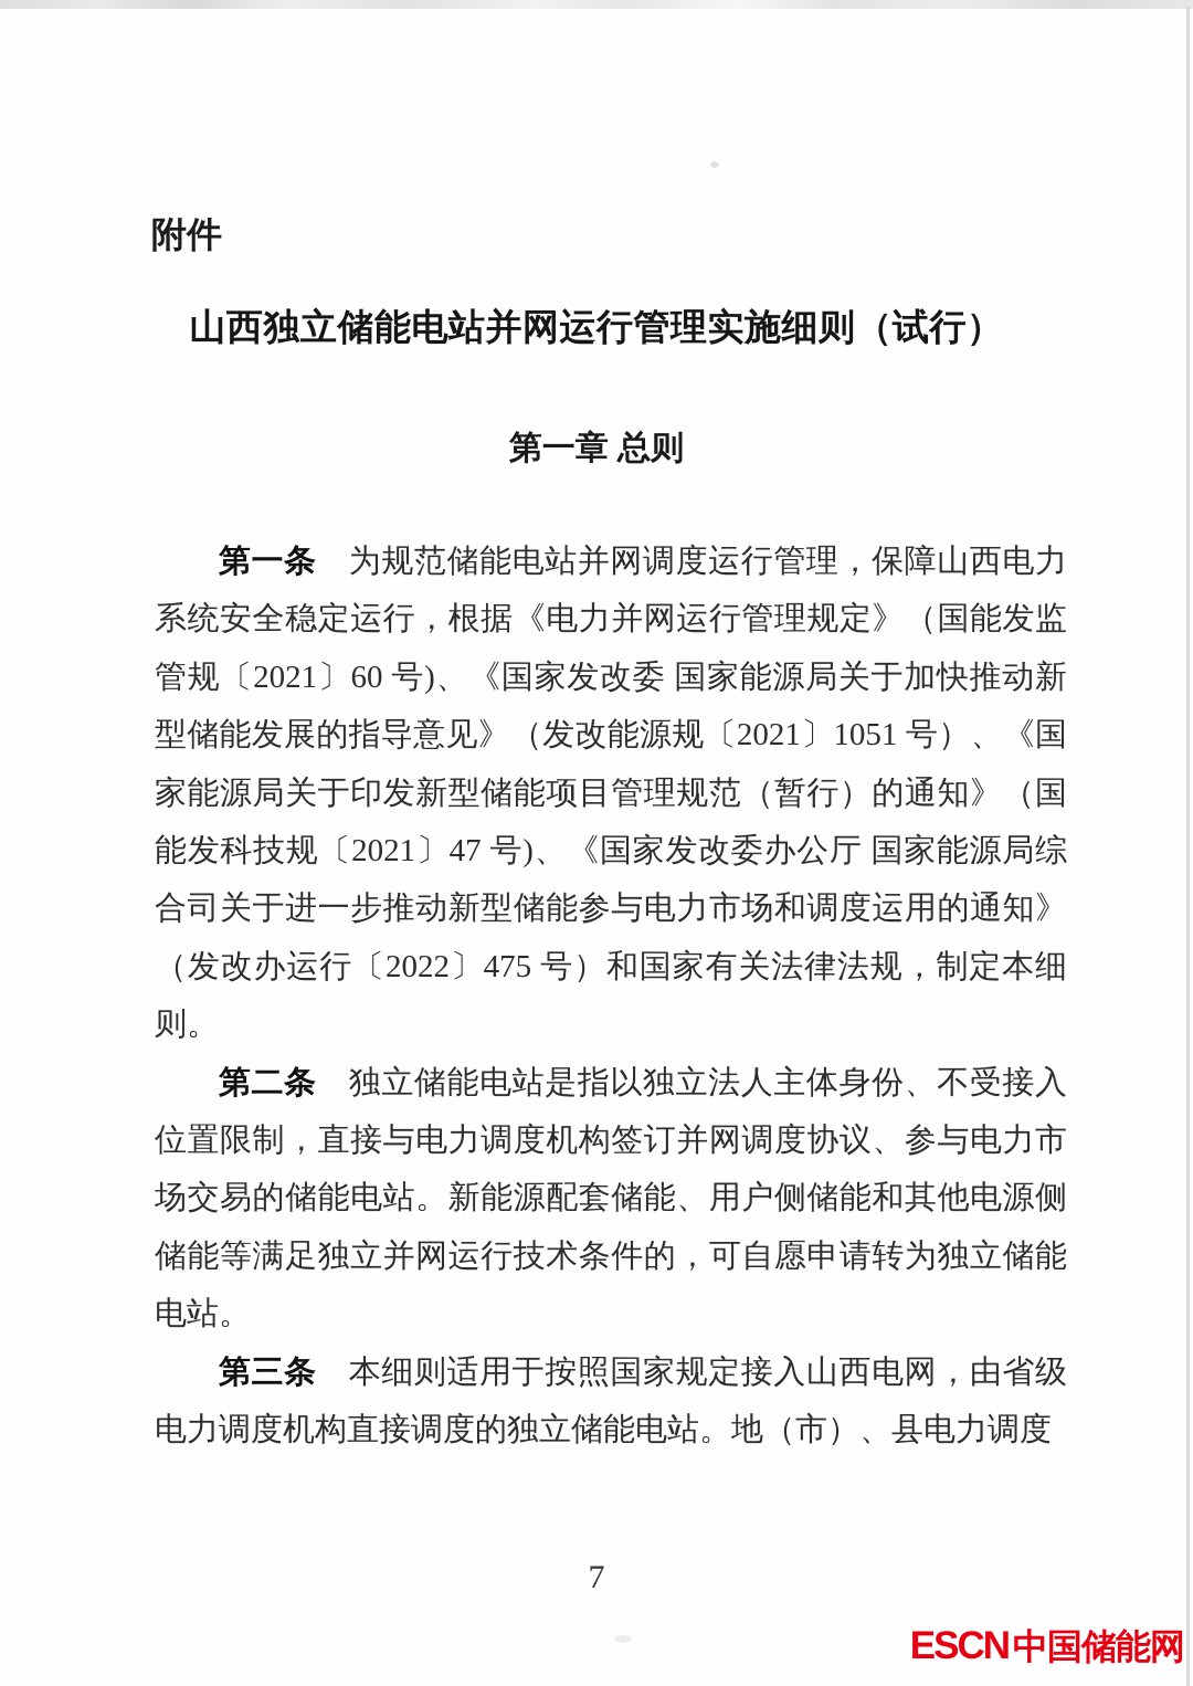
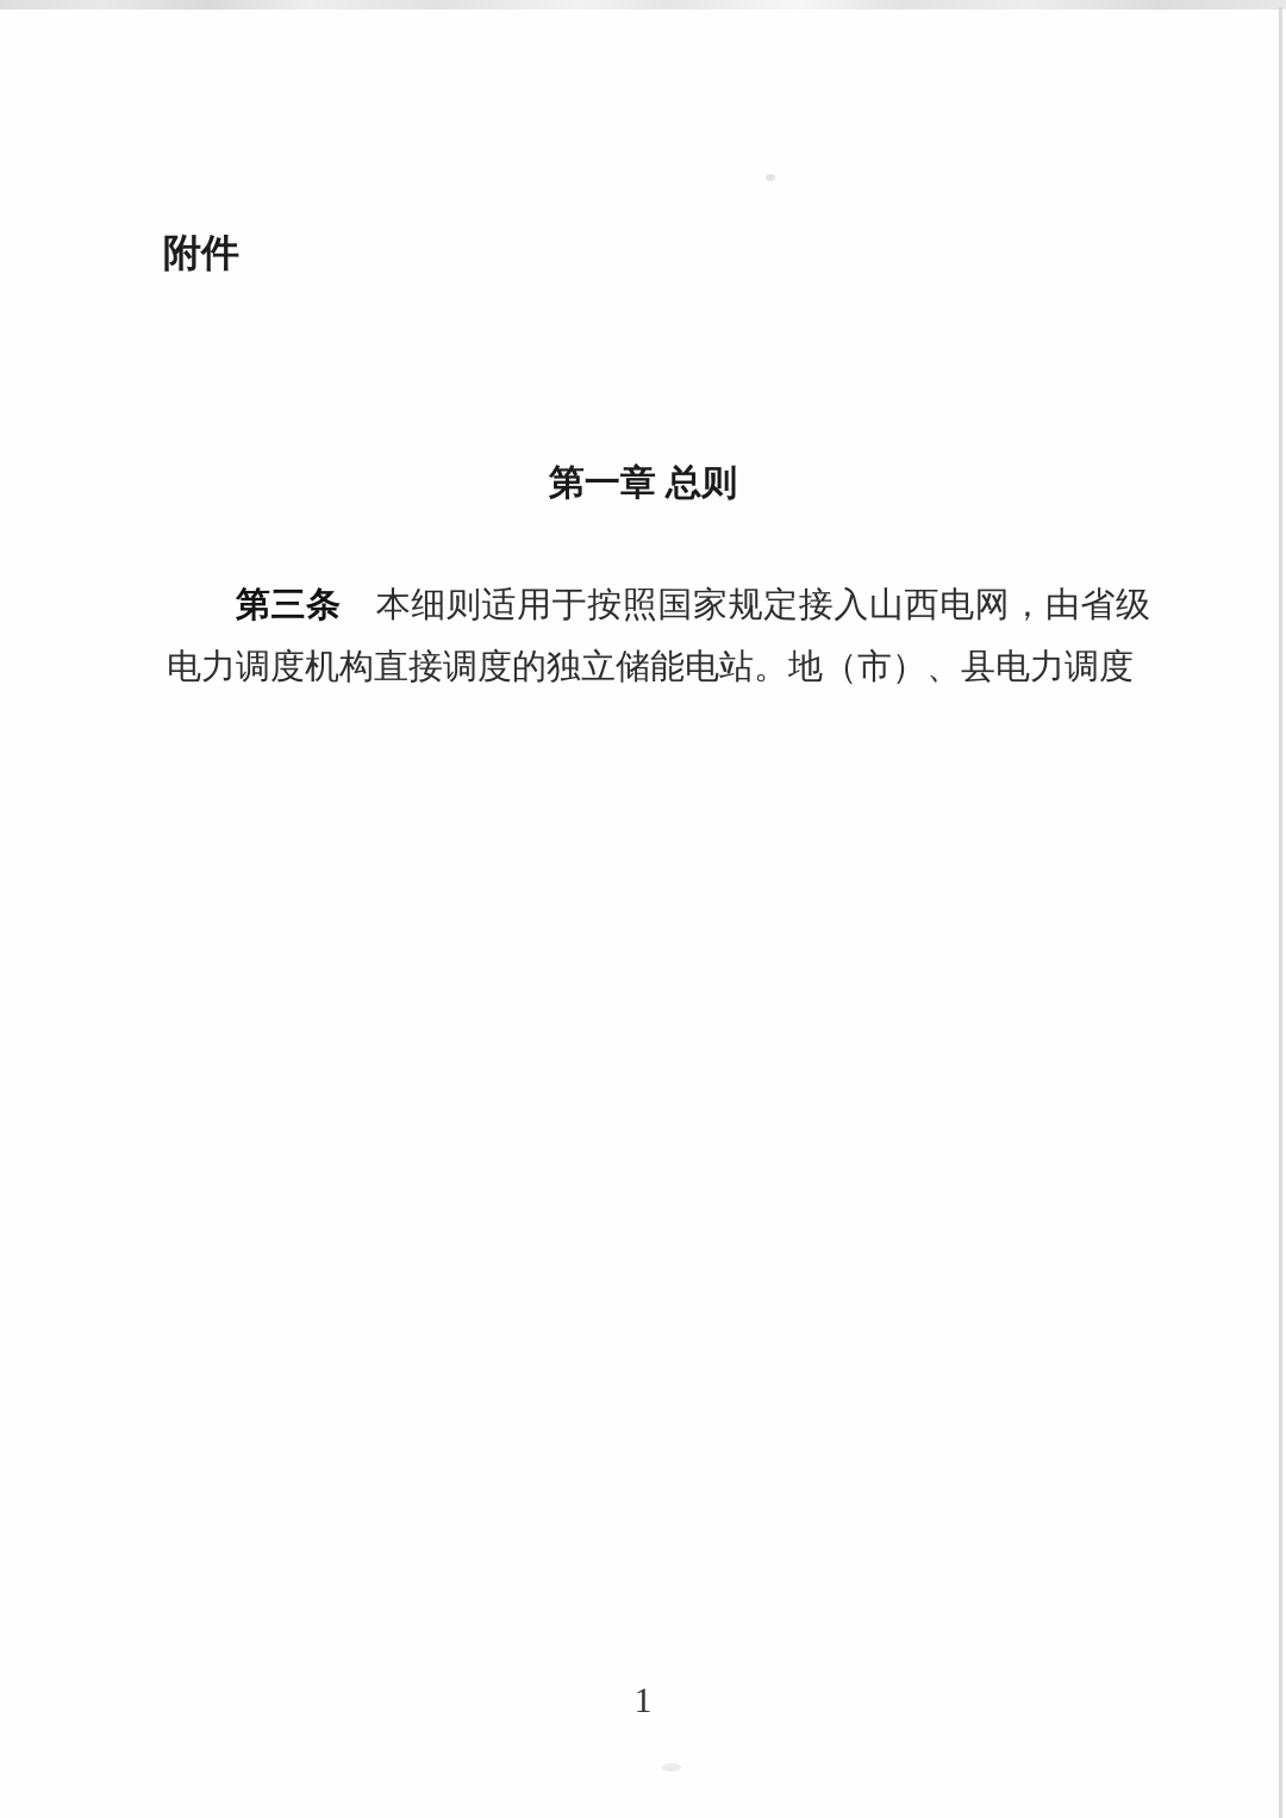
  附件
- 山西独立储能电站并网运行管理实施细则（试行）
  第一章 总则
- 第一条 为规范储能电站并网调度运行管理，保障山西电力系统安全稳定运行，根据《电力并网运行管理规定》（国能发监管规〔2021〕60 号)、《国家发改委 国家能源局关于加快推动新型储能发展的指导意见》（发改能源规〔2021〕1051 号）、《国家能源局关于印发新型储能项目管理规范（暂行）的通知》（国能发科技规〔2021〕47 号)、《国家发改委办公厅 国家能源局综合司关于进一步推动新型储能参与电力市场和调度运用的通知》（发改办运行〔2022〕475 号）和国家有关法律法规，制定本细则。
- 第二条 独立储能电站是指以独立法人主体身份、不受接入位置限制，直接与电力调度机构签订并网调度协议、参与电力市场交易的储能电站。新能源配套储能、用户侧储能和其他电源侧储能等满足独立并网运行技术条件的，可自愿申请转为独立储能电站。
  第三条 本细则适用于按照国家规定接入山西电网，由省级电力调度机构直接调度的独立储能电站。地（市）、县电力调度
- 7
+ 1
- ESCN中国储能网
